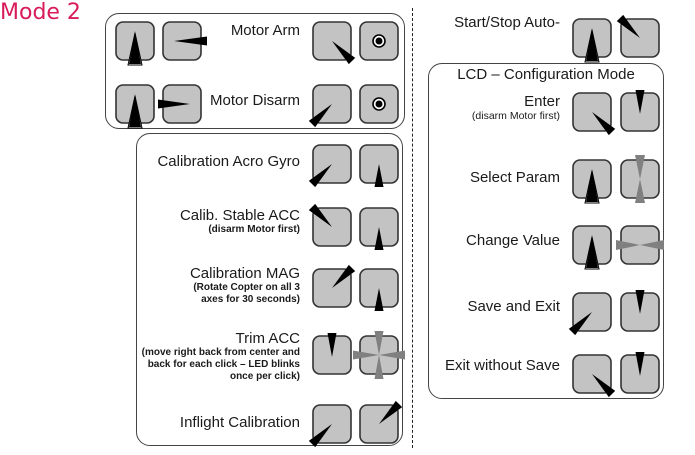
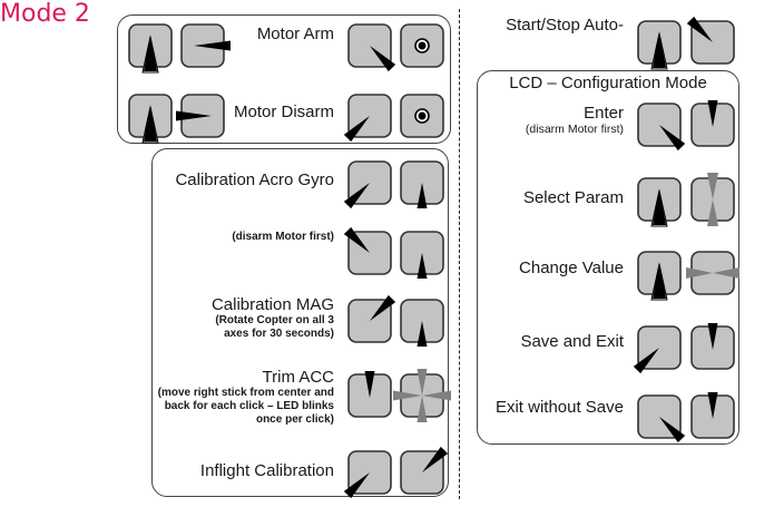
  Mode 2
  Motor Arm
  Motor Disarm
  Calibration Acro Gyro
- Calib. Stable ACC
  (disarm Motor first)
  Calibration MAG
  (Rotate Copter on all 3 axes for 30 seconds)
  Trim ACC
- (move right back from center and back for each click – LED blinks once per click)
+ (move right stick from center and back for each click – LED blinks once per click)
  Inflight Calibration
  Start/Stop Auto-
  LCD – Configuration Mode
  Enter
  (disarm Motor first)
  Select Param
  Change Value
  Save and Exit
  Exit without Save
